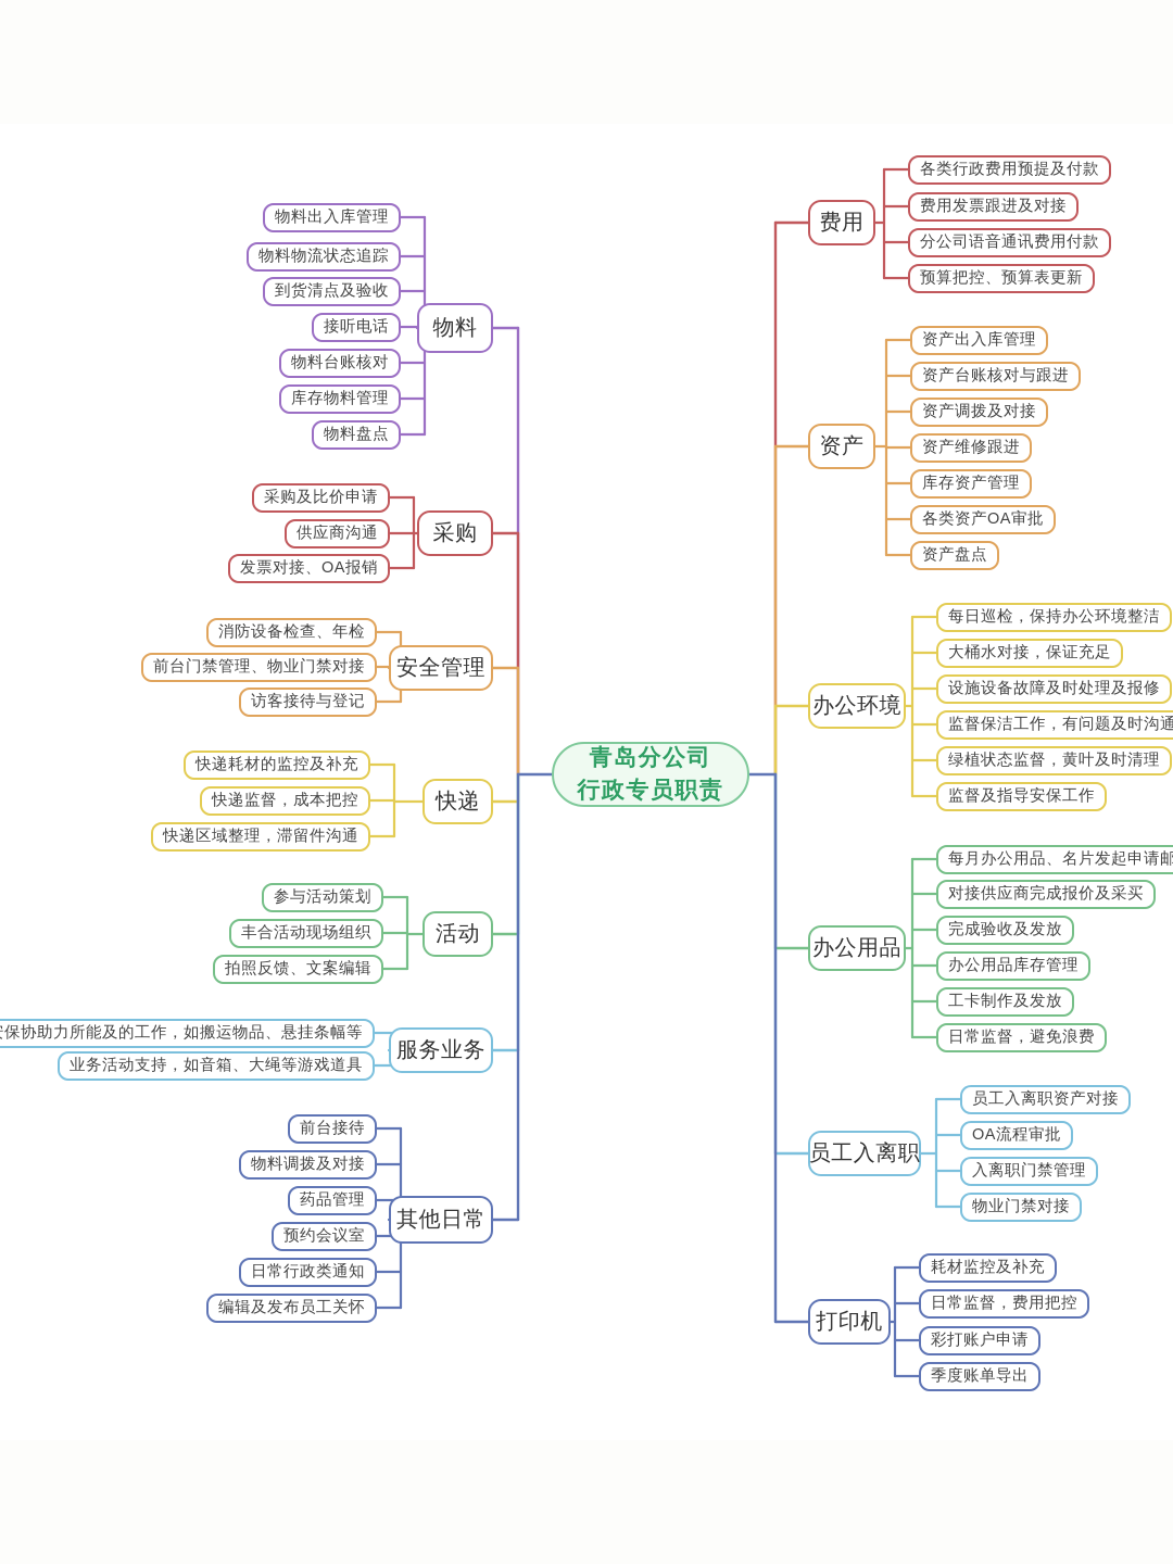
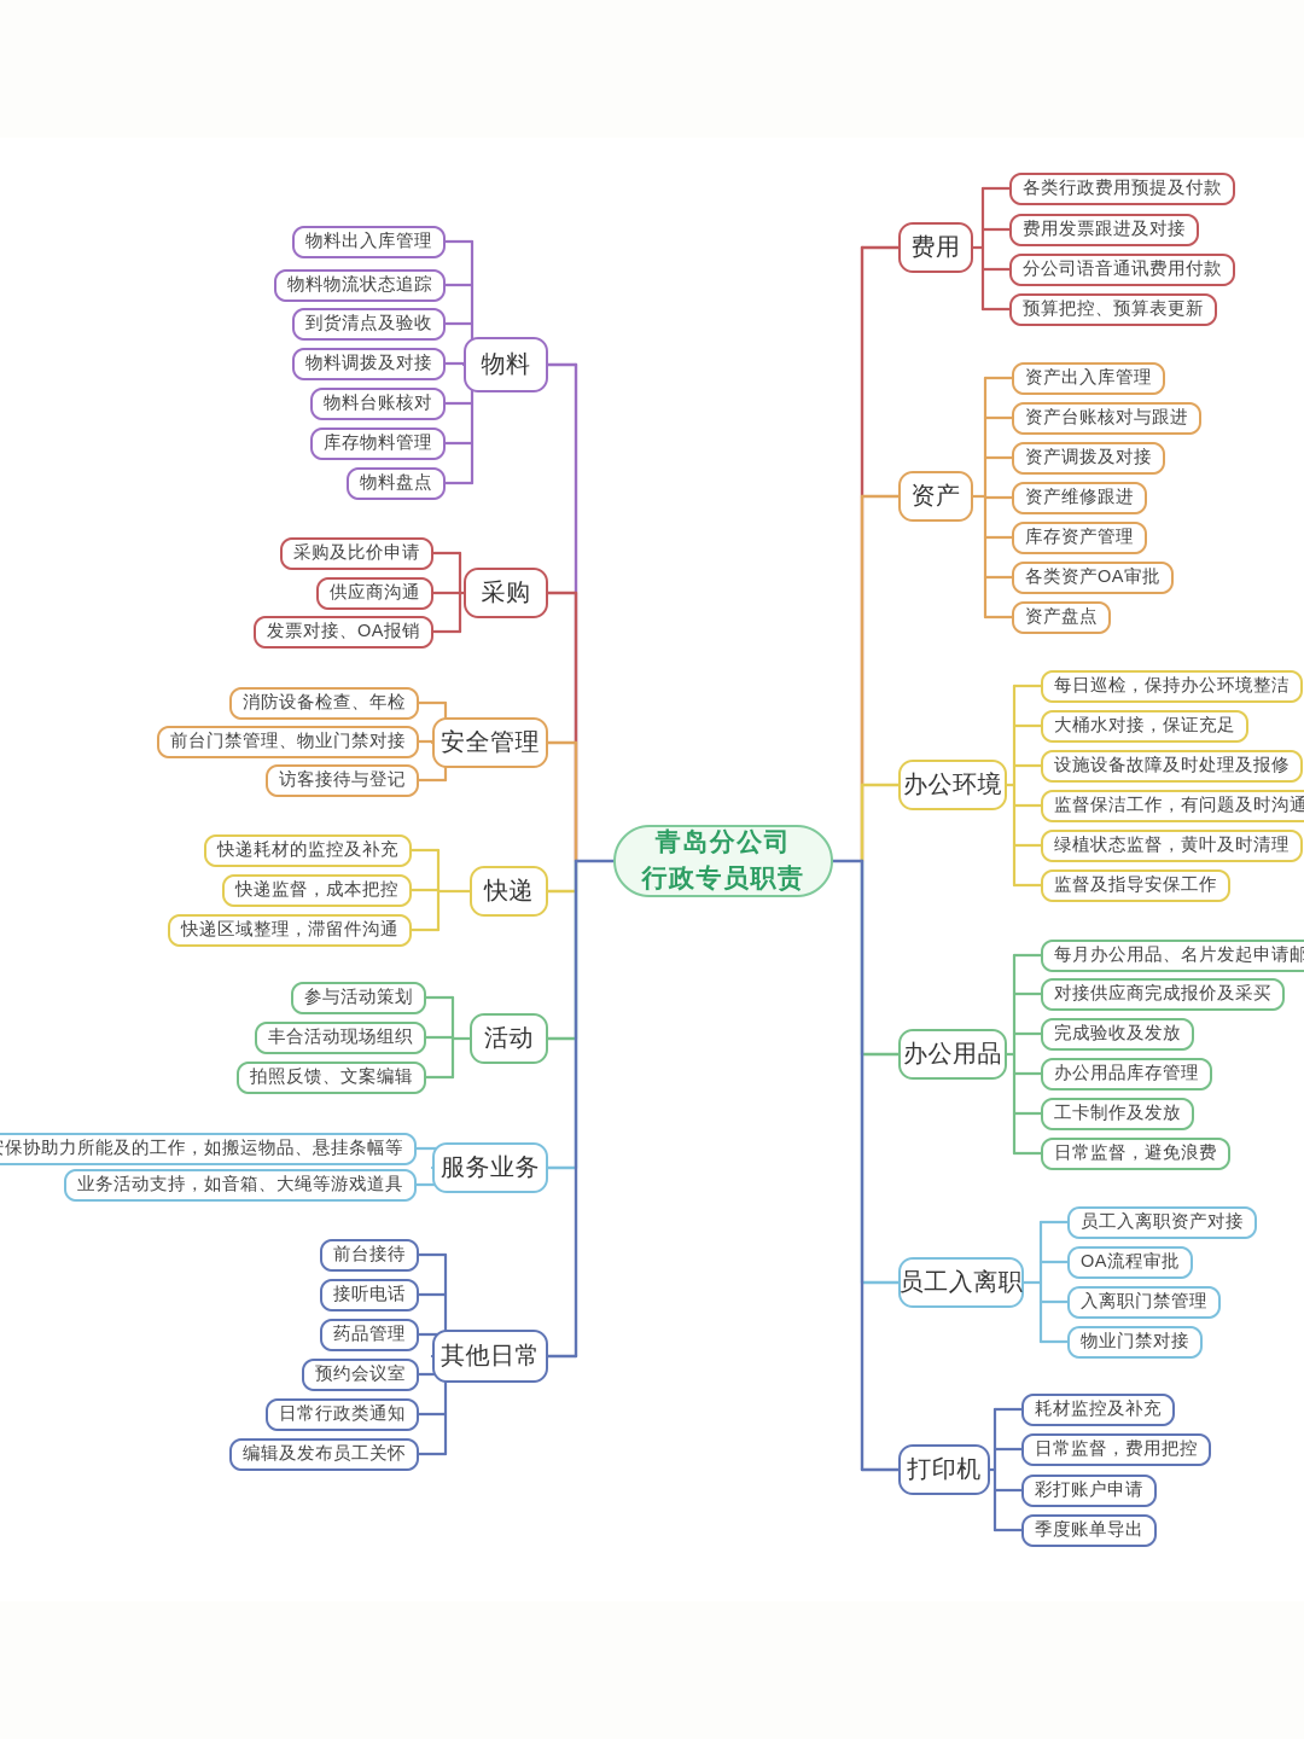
  青岛分公司
  行政专员职责
  物料
  物料出入库管理
  物料物流状态追踪
  到货清点及验收
- 接听电话
+ 物料调拨及对接
  物料台账核对
  库存物料管理
  物料盘点
  采购
  采购及比价申请
  供应商沟通
  发票对接、OA报销
  安全管理
  消防设备检查、年检
  前台门禁管理、物业门禁对接
  访客接待与登记
  快递
  快递耗材的监控及补充
  快递监督，成本把控
  快递区域整理，滞留件沟通
  活动
  参与活动策划
  丰合活动现场组织
  拍照反馈、文案编辑
  服务业务
  保协助力所能及的工作，如搬运物品、悬挂条幅等
  业务活动支持，如音箱、大绳等游戏道具
  其他日常
  前台接待
- 物料调拨及对接
+ 接听电话
  药品管理
  预约会议室
  日常行政类通知
  编辑及发布员工关怀
  费用
  各类行政费用预提及付款
  费用发票跟进及对接
  分公司语音通讯费用付款
  预算把控、预算表更新
  资产
  资产出入库管理
  资产台账核对与跟进
  资产调拨及对接
  资产维修跟进
  库存资产管理
  各类资产OA审批
  资产盘点
  办公环境
  每日巡检，保持办公环境整洁
  大桶水对接，保证充足
  设施设备故障及时处理及报修
  监督保洁工作，有问题及时沟通
  绿植状态监督，黄叶及时清理
  监督及指导安保工作
  办公用品
  每月办公用品、名片发起申请邮
  对接供应商完成报价及采买
  完成验收及发放
  办公用品库存管理
  工卡制作及发放
  日常监督，避免浪费
  员工入离职
  员工入离职资产对接
  OA流程审批
  入离职门禁管理
  物业门禁对接
  打印机
  耗材监控及补充
  日常监督，费用把控
  彩打账户申请
  季度账单导出
